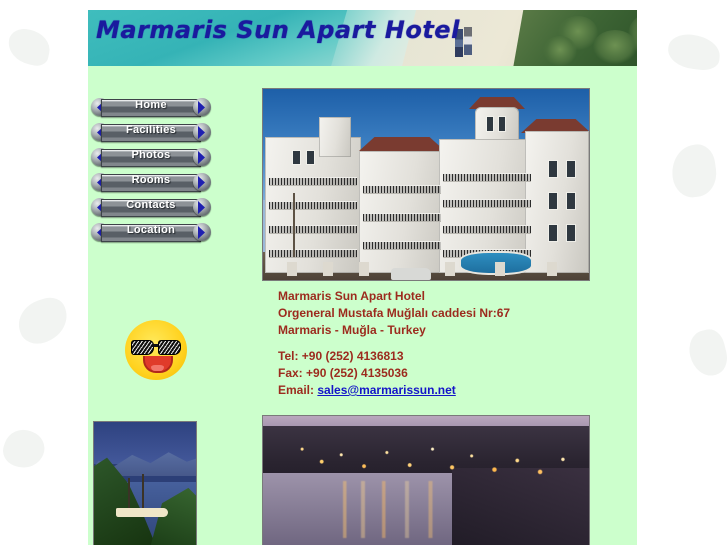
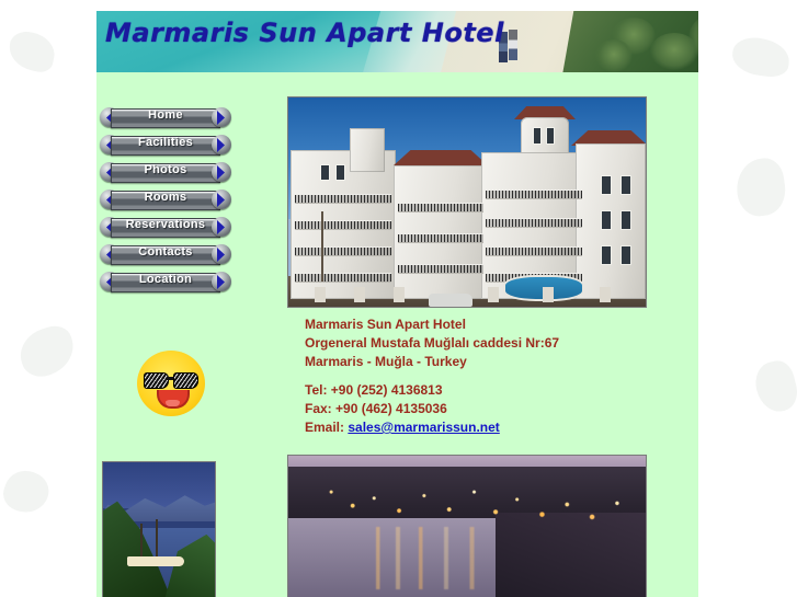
  Marmaris Sun Apart Hotel
  Home
  Facilities
  Photos
  Rooms
+ Reservations
  Contacts
  Location
  Marmaris Sun Apart Hotel
  Orgeneral Mustafa Muğlalı caddesi Nr:67
  Marmaris - Muğla - Turkey
  Tel: +90 (252) 4136813
- Fax: +90 (252) 4135036
+ Fax: +90 (462) 4135036
  Email: sales@marmarissun.net
